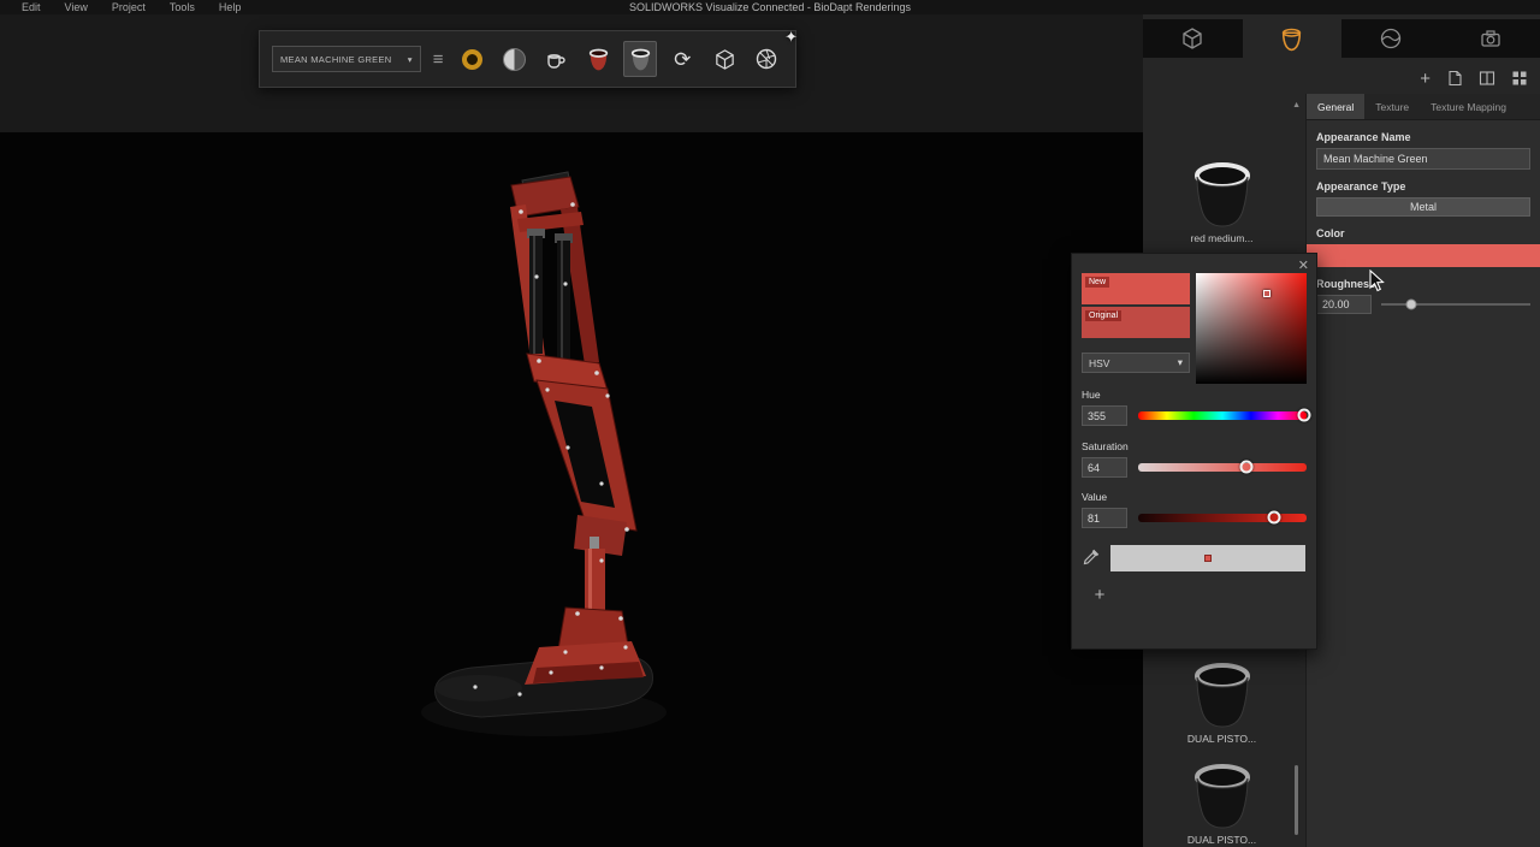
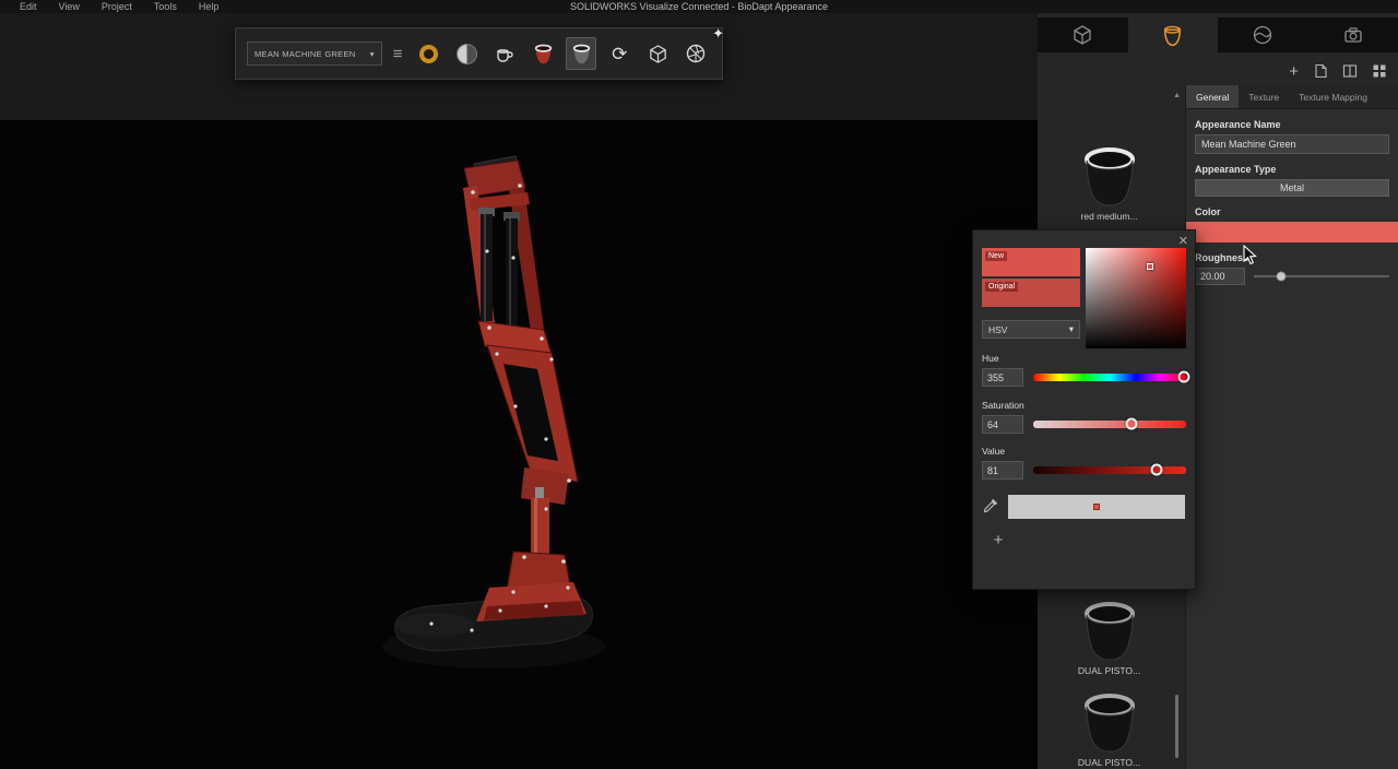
  Edit
  View
  Project
  Tools
  Help
- SOLIDWORKS Visualize Connected - BioDapt Renderings
+ SOLIDWORKS Visualize Connected - BioDapt Appearance
  ✦
  MEAN MACHINE GREEN
  ▾
  ≡
  ⟳
  +
  red medium...
  DUAL PISTO...
  DUAL PISTO...
  General
  Texture
  Texture Mapping
  Appearance Name
  Mean Machine Green
  Appearance Type
  Metal
  Color
  Roughnes
  20.00
  ✕
  HSV
  ▾
  Hue
  355
  Saturation
  64
  Value
  81
  +
